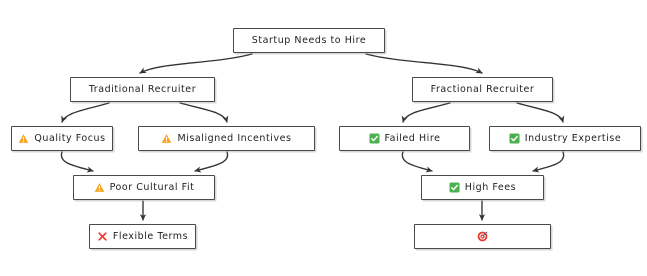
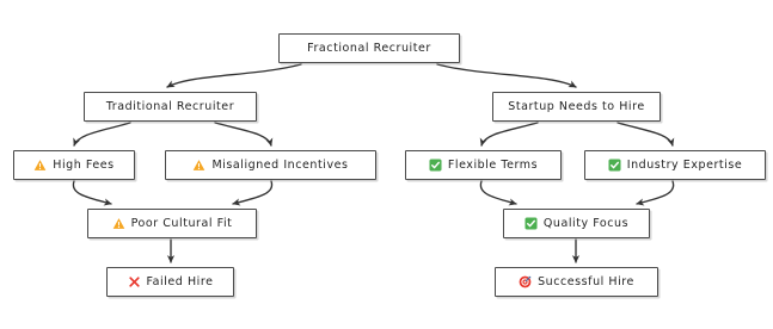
- Startup Needs to Hire
+ Fractional Recruiter
  Traditional Recruiter
- Fractional Recruiter
+ Startup Needs to Hire
- Quality Focus
+ High Fees
  Misaligned Incentives
- Failed Hire
+ Flexible Terms
  Industry Expertise
  Poor Cultural Fit
- High Fees
+ Quality Focus
- Flexible Terms
+ Failed Hire
+ Successful Hire
